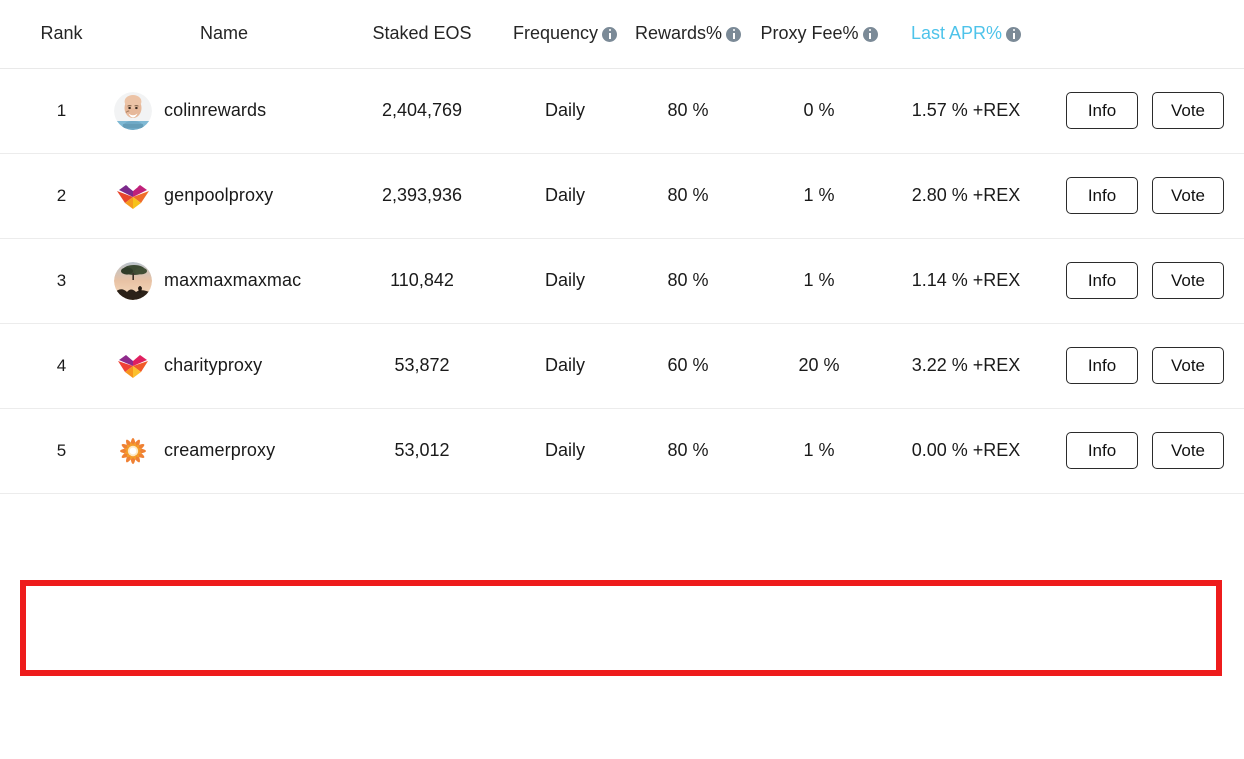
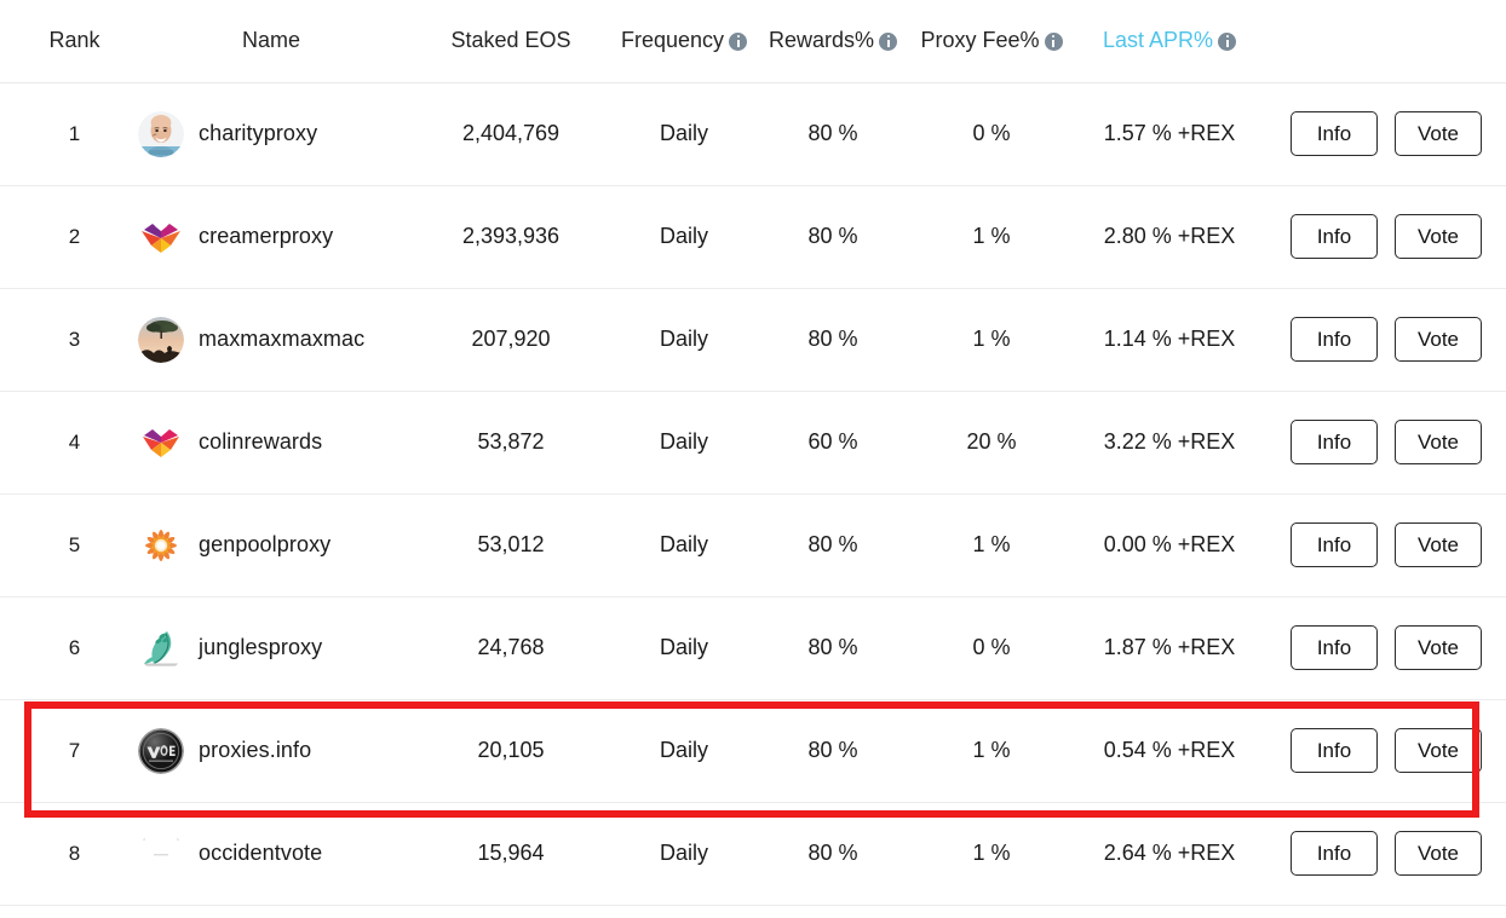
  Rank	Name	Staked EOS	Frequency	Rewards%	Proxy Fee%	Last APR%
- 1	colinrewards	2,404,769	Daily	80 %	0 %	1.57 % +REX	Info Vote
+ 1	charityproxy	2,404,769	Daily	80 %	0 %	1.57 % +REX	Info Vote
- 2	genpoolproxy	2,393,936	Daily	80 %	1 %	2.80 % +REX	Info Vote
+ 2	creamerproxy	2,393,936	Daily	80 %	1 %	2.80 % +REX	Info Vote
- 3	maxmaxmaxmac	110,842	Daily	80 %	1 %	1.14 % +REX	Info Vote
+ 3	maxmaxmaxmac	207,920	Daily	80 %	1 %	1.14 % +REX	Info Vote
- 4	charityproxy	53,872	Daily	60 %	20 %	3.22 % +REX	Info Vote
+ 4	colinrewards	53,872	Daily	60 %	20 %	3.22 % +REX	Info Vote
- 5	creamerproxy	53,012	Daily	80 %	1 %	0.00 % +REX	Info Vote
+ 5	genpoolproxy	53,012	Daily	80 %	1 %	0.00 % +REX	Info Vote
+ 6	junglesproxy	24,768	Daily	80 %	0 %	1.87 % +REX	Info Vote
+ 7	proxies.info	20,105	Daily	80 %	1 %	0.54 % +REX	Info Vote
+ 8	occidentvote	15,964	Daily	80 %	1 %	2.64 % +REX	Info Vote
